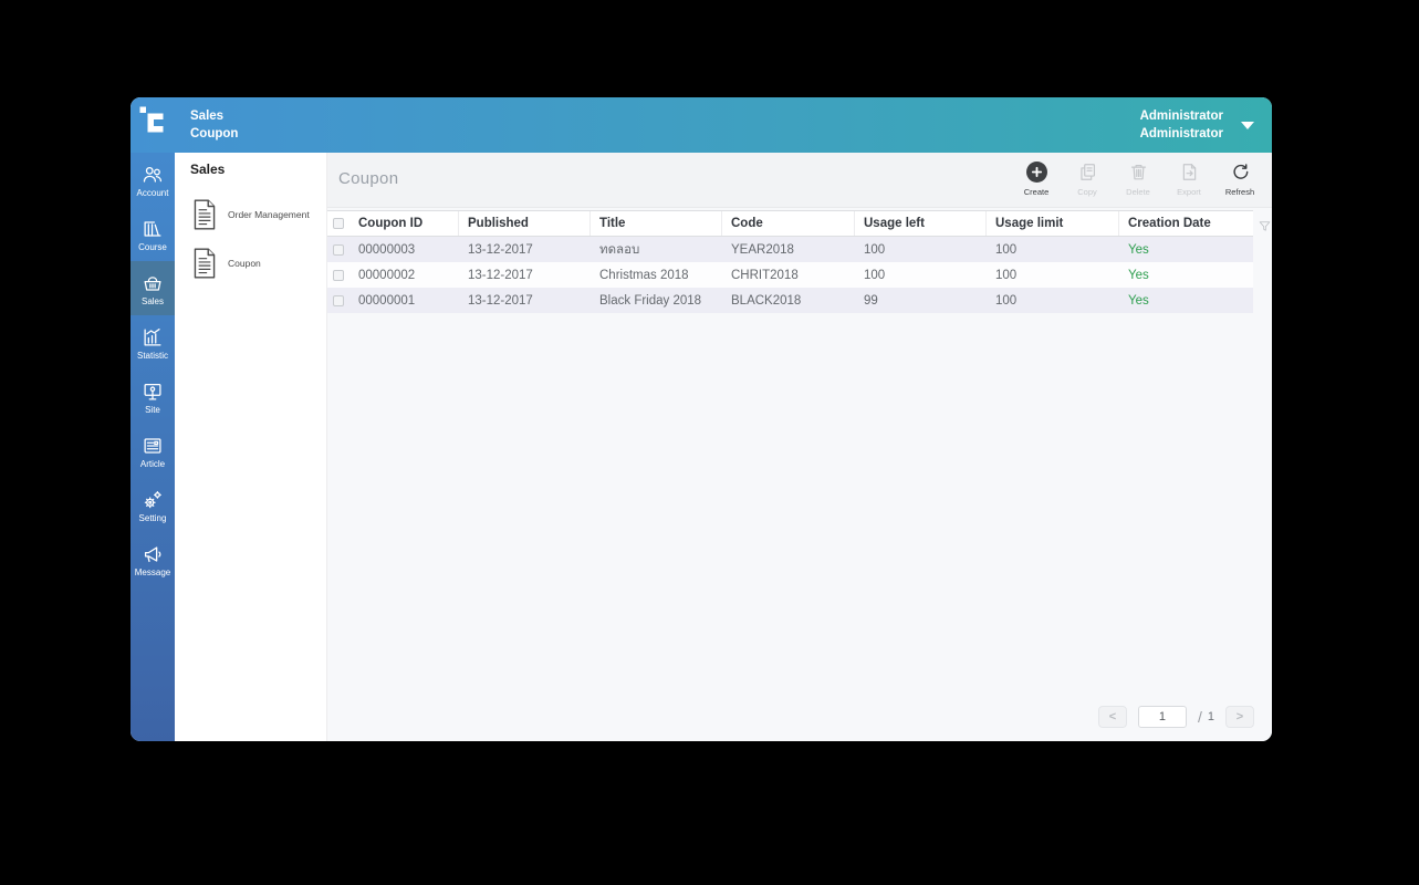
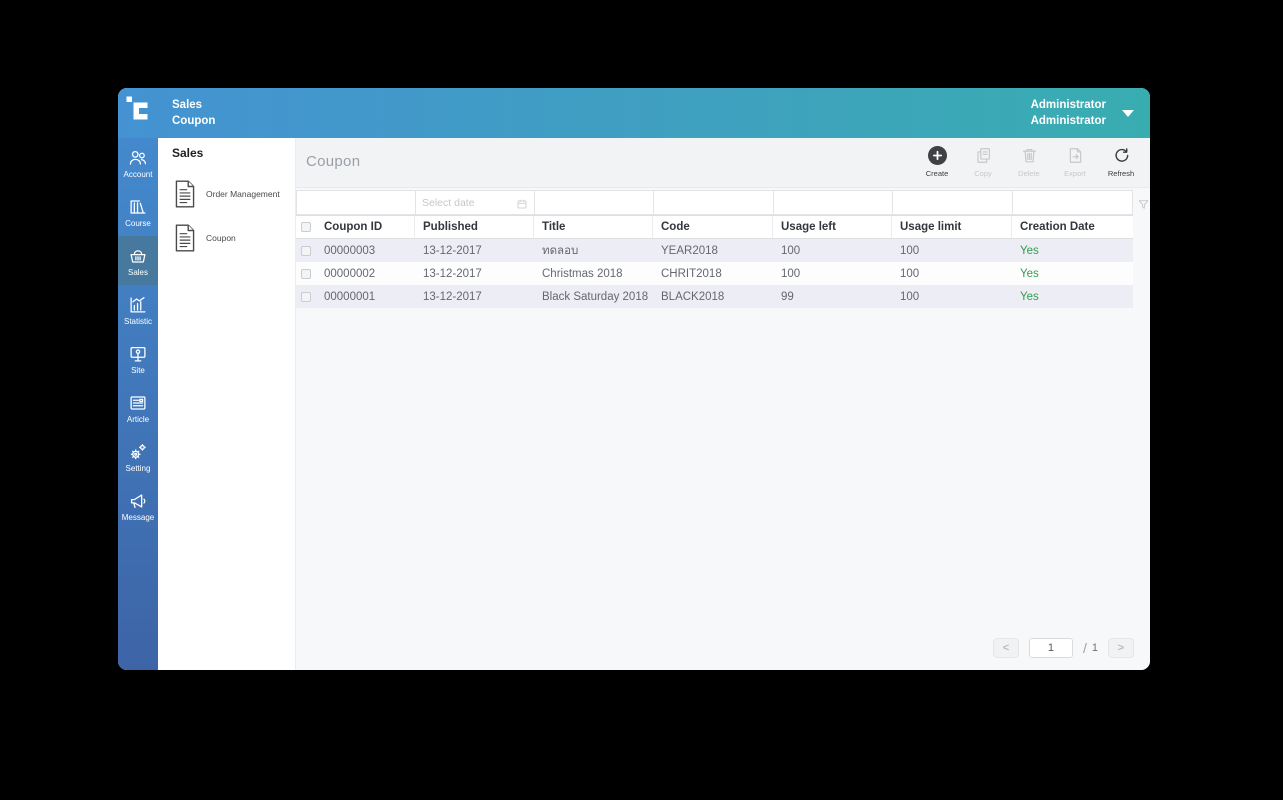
  Sales
  Coupon
  Administrator
  Administrator
  Account
  Course
  Sales
  Statistic
  Site
  Article
  Setting
  Message
  Sales
  Order Management
  Coupon
  Coupon
  Create
  Copy
  Delete
  Export
  Refresh
+ Select date
  Coupon ID
  Published
  Title
  Code
  Usage left
  Usage limit
  Creation Date
  00000003
  13-12-2017
  ทดลอบ
  YEAR2018
  100
  100
  Yes
  00000002
  13-12-2017
  Christmas 2018
  CHRIT2018
  100
  100
  Yes
  00000001
  13-12-2017
- Black Friday 2018
+ Black Saturday 2018
  BLACK2018
  99
  100
  Yes
  <
  1
  /
  1
  >
